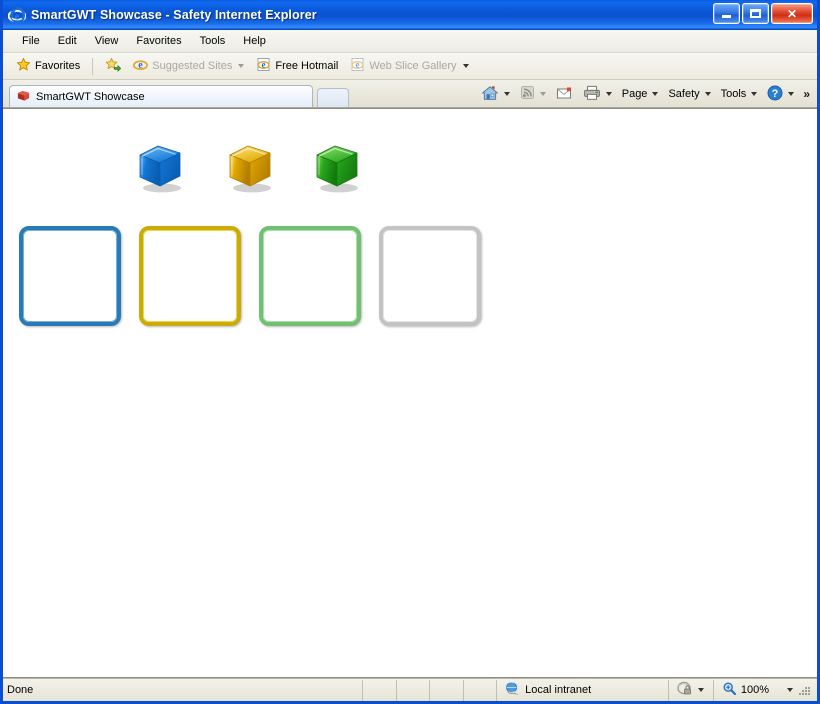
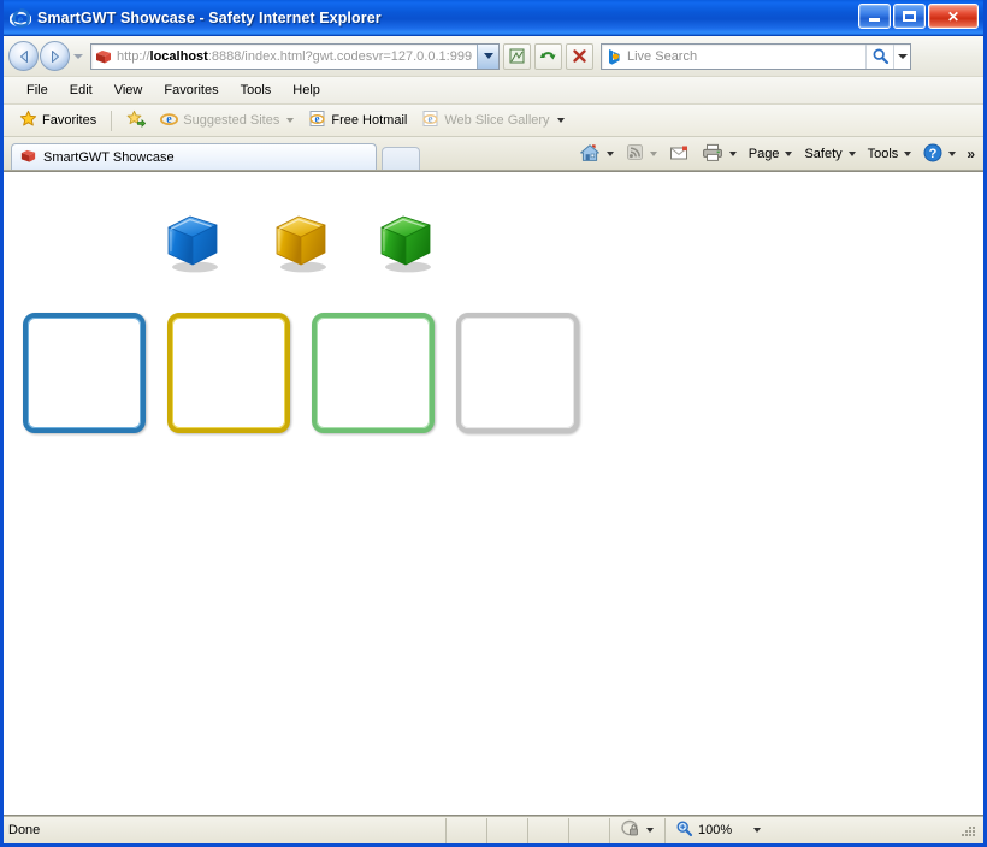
  e
  SmartGWT Showcase - Safety Internet Explorer
  ✕
+ http://localhost:8888/index.html?gwt.codesvr=127.0.0.1:999
+ Live Search
  File
  Edit
  View
  Favorites
  Tools
  Help
  Favorites
  e
  Suggested Sites
  e
  Free Hotmail
  e
  Web Slice Gallery
  SmartGWT Showcase
  Page
  Safety
  Tools
  ?
  »
  Done
- Local intranet
  100%
